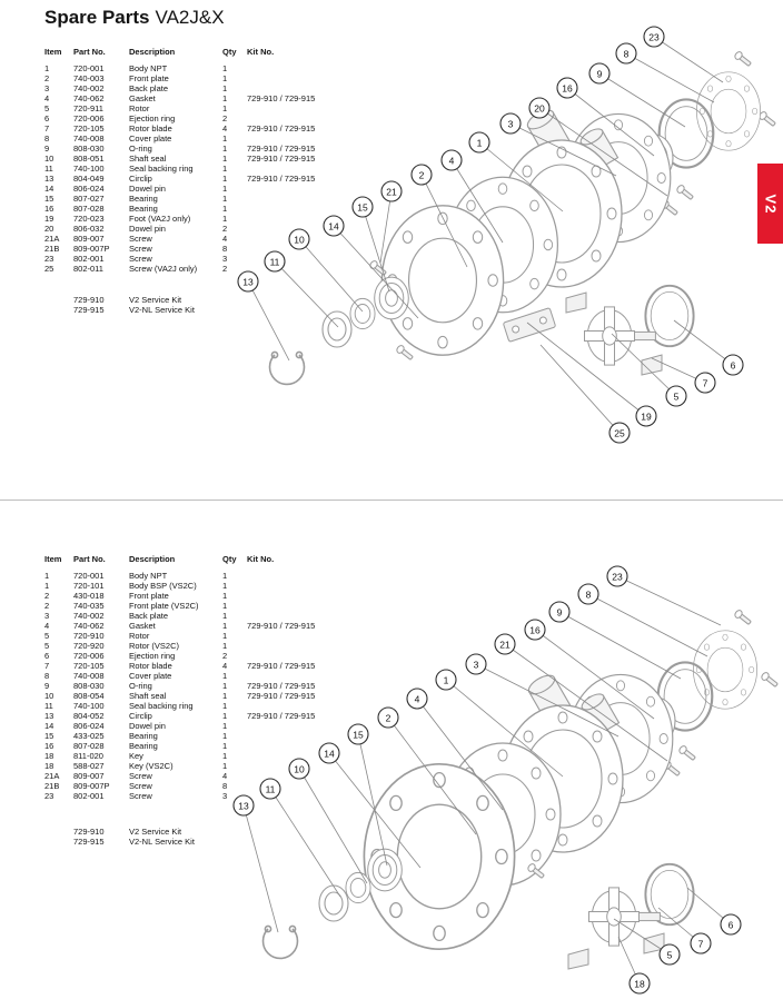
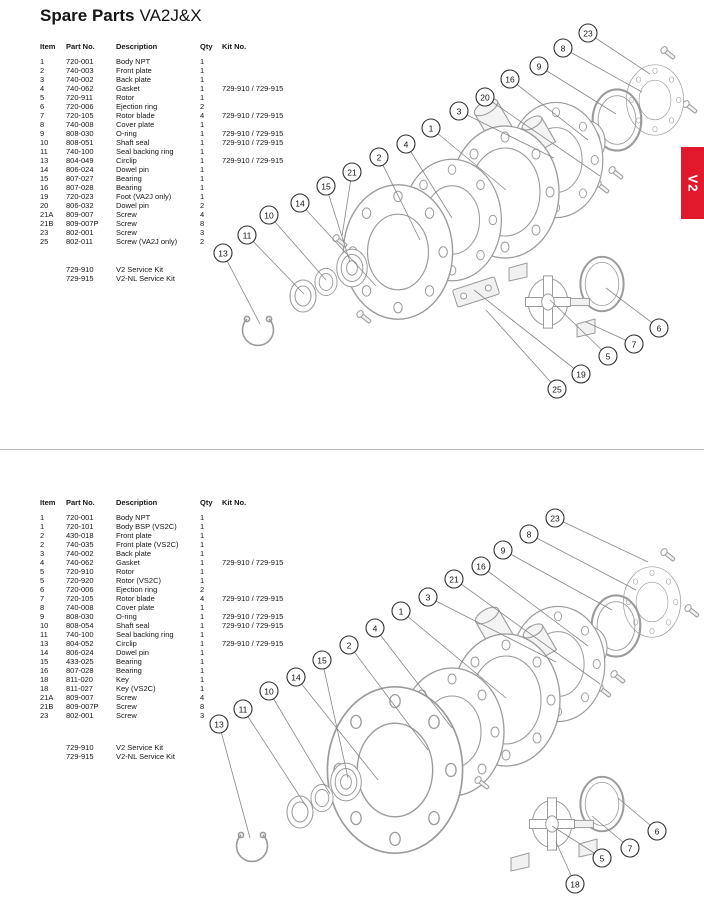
  23
  8
  9
  16
  20
  3
  1
  4
  2
  21
  15
  14
  10
  11
  13
  25
  19
  5
  7
  6
  Spare Parts VA2J&X
  Item	Part No.	Description	Qty	Kit No.
  1	720-001	Body NPT	1
  2	740-003	Front plate	1
  3	740-002	Back plate	1
  4	740-062	Gasket	1	729-910 / 729-915
  5	720-911	Rotor	1
  6	720-006	Ejection ring	2
  7	720-105	Rotor blade	4	729-910 / 729-915
  8	740-008	Cover plate	1
  9	808-030	O-ring	1	729-910 / 729-915
  10	808-051	Shaft seal	1	729-910 / 729-915
  11	740-100	Seal backing ring	1
  13	804-049	Circlip	1	729-910 / 729-915
  14	806-024	Dowel pin	1
  15	807-027	Bearing	1
  16	807-028	Bearing	1
  19	720-023	Foot (VA2J only)	1
  20	806-032	Dowel pin	2
  21A	809-007	Screw	4
  21B	809-007P	Screw	8
  23	802-001	Screw	3
  25	802-011	Screw (VA2J only)	2
  729-910	V2 Service Kit
  729-915	V2-NL Service Kit
  23
  8
  9
  16
  21
  3
  1
  4
  2
  15
  14
  10
  11
  13
  18
  5
  7
  6
  Item	Part No.	Description	Qty	Kit No.
  1	720-001	Body NPT	1
  1	720-101	Body BSP (VS2C)	1
  2	430-018	Front plate	1
  2	740-035	Front plate (VS2C)	1
  3	740-002	Back plate	1
  4	740-062	Gasket	1	729-910 / 729-915
  5	720-910	Rotor	1
  5	720-920	Rotor (VS2C)	1
  6	720-006	Ejection ring	2
  7	720-105	Rotor blade	4	729-910 / 729-915
  8	740-008	Cover plate	1
  9	808-030	O-ring	1	729-910 / 729-915
  10	808-054	Shaft seal	1	729-910 / 729-915
  11	740-100	Seal backing ring	1
  13	804-052	Circlip	1	729-910 / 729-915
  14	806-024	Dowel pin	1
  15	433-025	Bearing	1
  16	807-028	Bearing	1
  18	811-020	Key	1
- 18	588-027	Key (VS2C)	1
+ 18	811-027	Key (VS2C)	1
  21A	809-007	Screw	4
  21B	809-007P	Screw	8
  23	802-001	Screw	3
  729-910	V2 Service Kit
  729-915	V2-NL Service Kit
